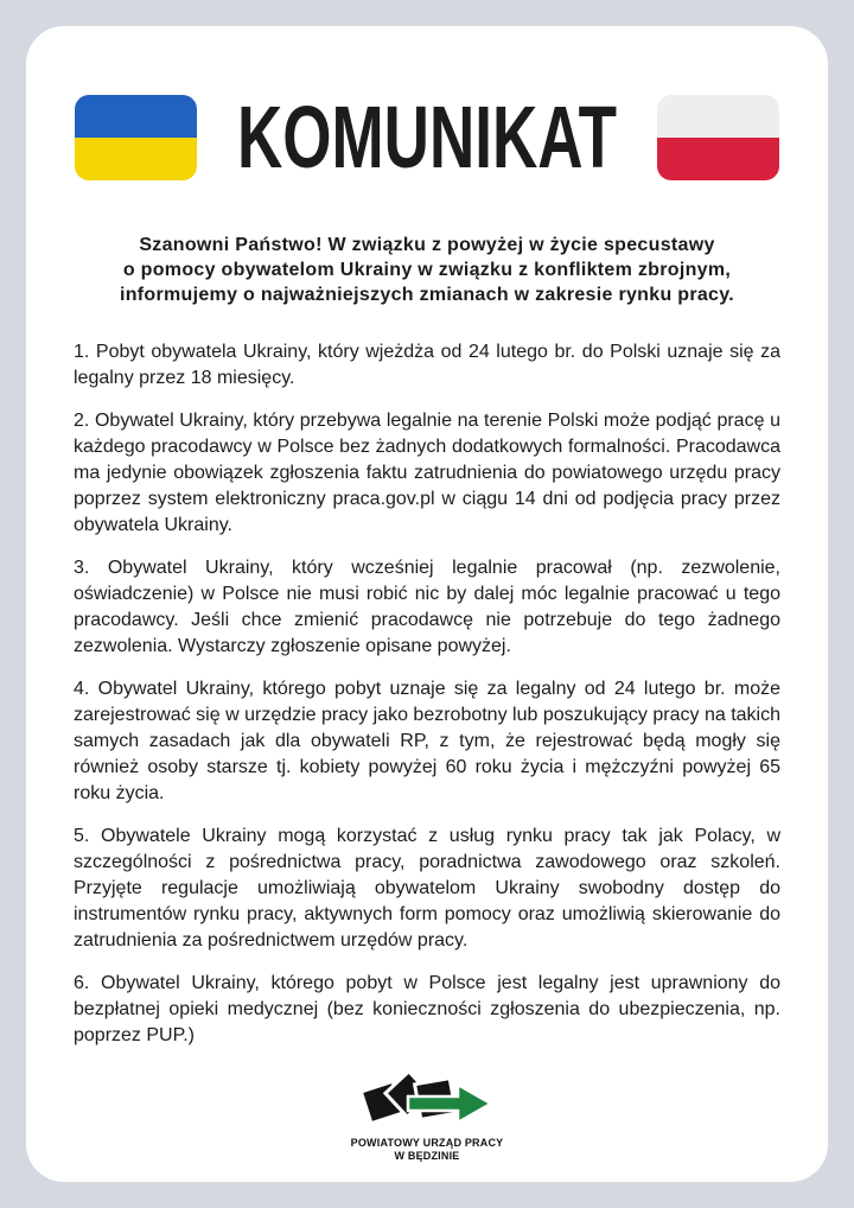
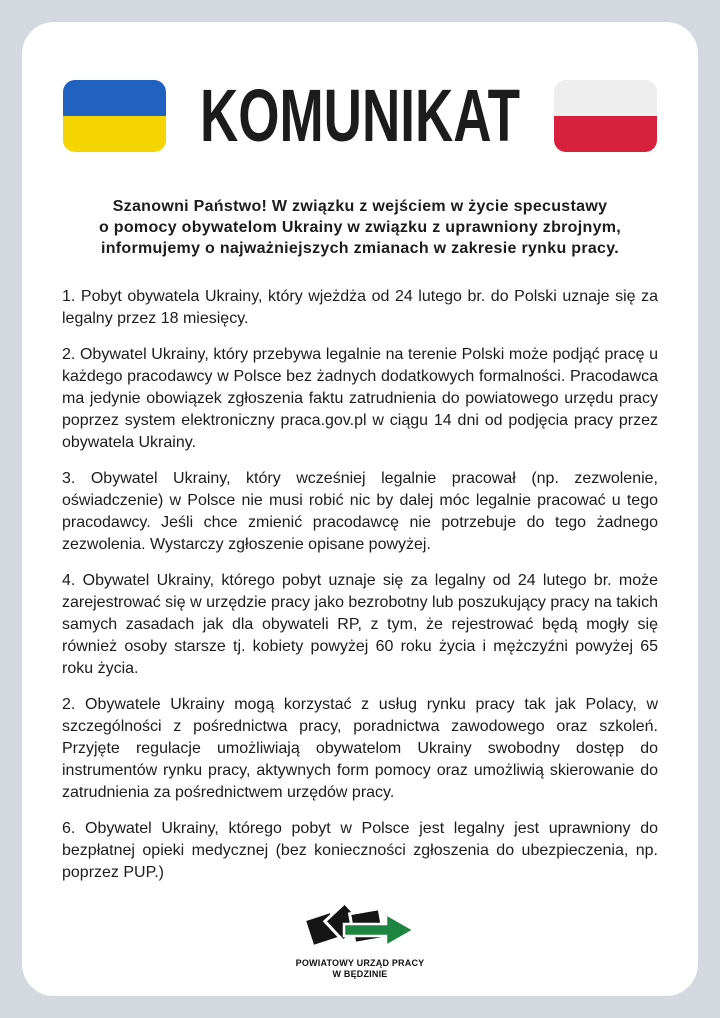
  KOMUNIKAT
- Szanowni Państwo! W związku z powyżej w życie specustawy
+ Szanowni Państwo! W związku z wejściem w życie specustawy
- o pomocy obywatelom Ukrainy w związku z konfliktem zbrojnym,
+ o pomocy obywatelom Ukrainy w związku z uprawniony zbrojnym,
  informujemy o najważniejszych zmianach w zakresie rynku pracy.
  1. Pobyt obywatela Ukrainy, który wjeżdża od 24 lutego br. do Polski uznaje się za legalny przez 18 miesięcy.
  2. Obywatel Ukrainy, który przebywa legalnie na terenie Polski może podjąć pracę u każdego pracodawcy w Polsce bez żadnych dodatkowych formalności. Pracodawca ma jedynie obowiązek zgłoszenia faktu zatrudnienia do powiatowego urzędu pracy poprzez system elektroniczny praca.gov.pl w ciągu 14 dni od podjęcia pracy przez obywatela Ukrainy.
  3. Obywatel Ukrainy, który wcześniej legalnie pracował (np. zezwolenie, oświadczenie) w Polsce nie musi robić nic by dalej móc legalnie pracować u tego pracodawcy. Jeśli chce zmienić pracodawcę nie potrzebuje do tego żadnego zezwolenia. Wystarczy zgłoszenie opisane powyżej.
  4. Obywatel Ukrainy, którego pobyt uznaje się za legalny od 24 lutego br. może zarejestrować się w urzędzie pracy jako bezrobotny lub poszukujący pracy na takich samych zasadach jak dla obywateli RP, z tym, że rejestrować będą mogły się również osoby starsze tj. kobiety powyżej 60 roku życia i mężczyźni powyżej 65 roku życia.
- 5. Obywatele Ukrainy mogą korzystać z usług rynku pracy tak jak Polacy, w szczególności z pośrednictwa pracy, poradnictwa zawodowego oraz szkoleń. Przyjęte regulacje umożliwiają obywatelom Ukrainy swobodny dostęp do instrumentów rynku pracy, aktywnych form pomocy oraz umożliwią skierowanie do zatrudnienia za pośrednictwem urzędów pracy.
+ 2. Obywatele Ukrainy mogą korzystać z usług rynku pracy tak jak Polacy, w szczególności z pośrednictwa pracy, poradnictwa zawodowego oraz szkoleń. Przyjęte regulacje umożliwiają obywatelom Ukrainy swobodny dostęp do instrumentów rynku pracy, aktywnych form pomocy oraz umożliwią skierowanie do zatrudnienia za pośrednictwem urzędów pracy.
  6. Obywatel Ukrainy, którego pobyt w Polsce jest legalny jest uprawniony do bezpłatnej opieki medycznej (bez konieczności zgłoszenia do ubezpieczenia, np. poprzez PUP.)
  POWIATOWY URZĄD PRACY
  W BĘDZINIE
